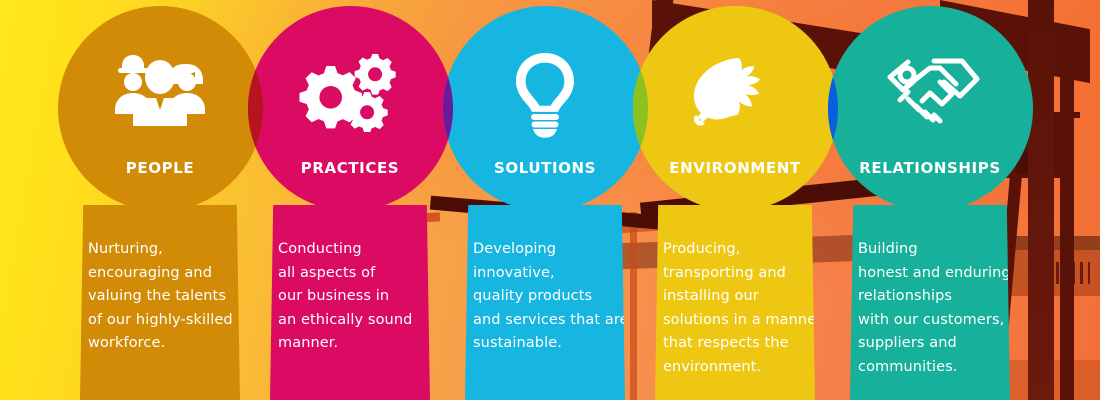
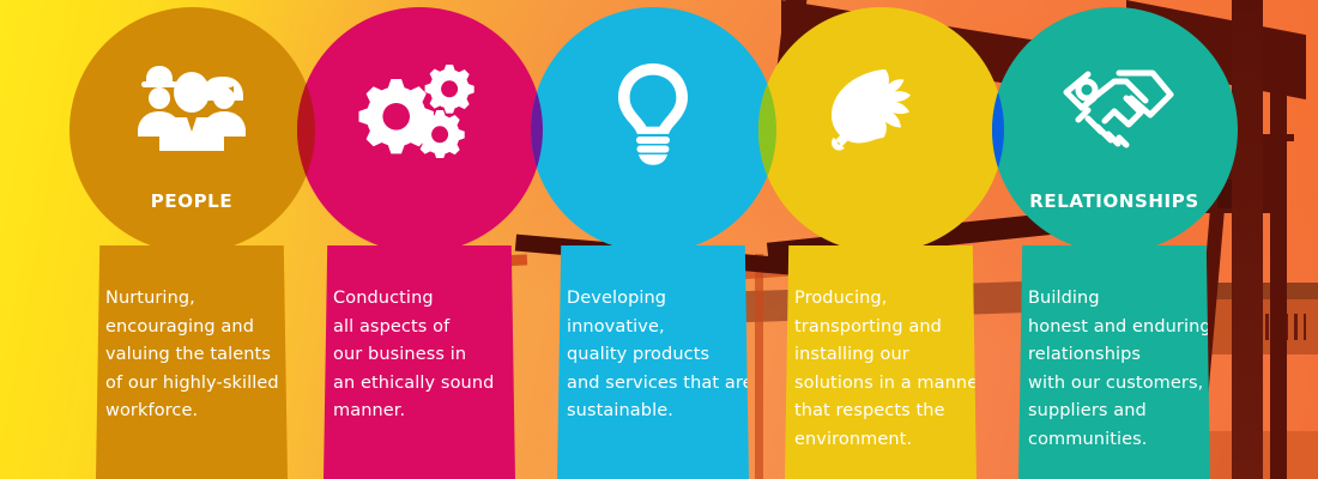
  Nurturing,
  encouraging and
  valuing the talents
  of our highly-skilled
  workforce.
  Conducting
  all aspects of
  our business in
  an ethically sound
  manner.
  Developing
  innovative,
  quality products
  and services that ar
  sustainable.
  Producing,
  transporting and
  installing our
  solutions in a manne
  that respects the
  environment.
  Building
  honest and enduring
  relationships
  with our customers,
  suppliers and
  communities.
  PEOPLE
- PRACTICES
- SOLUTIONS
- ENVIRONMENT
  RELATIONSHIPS
